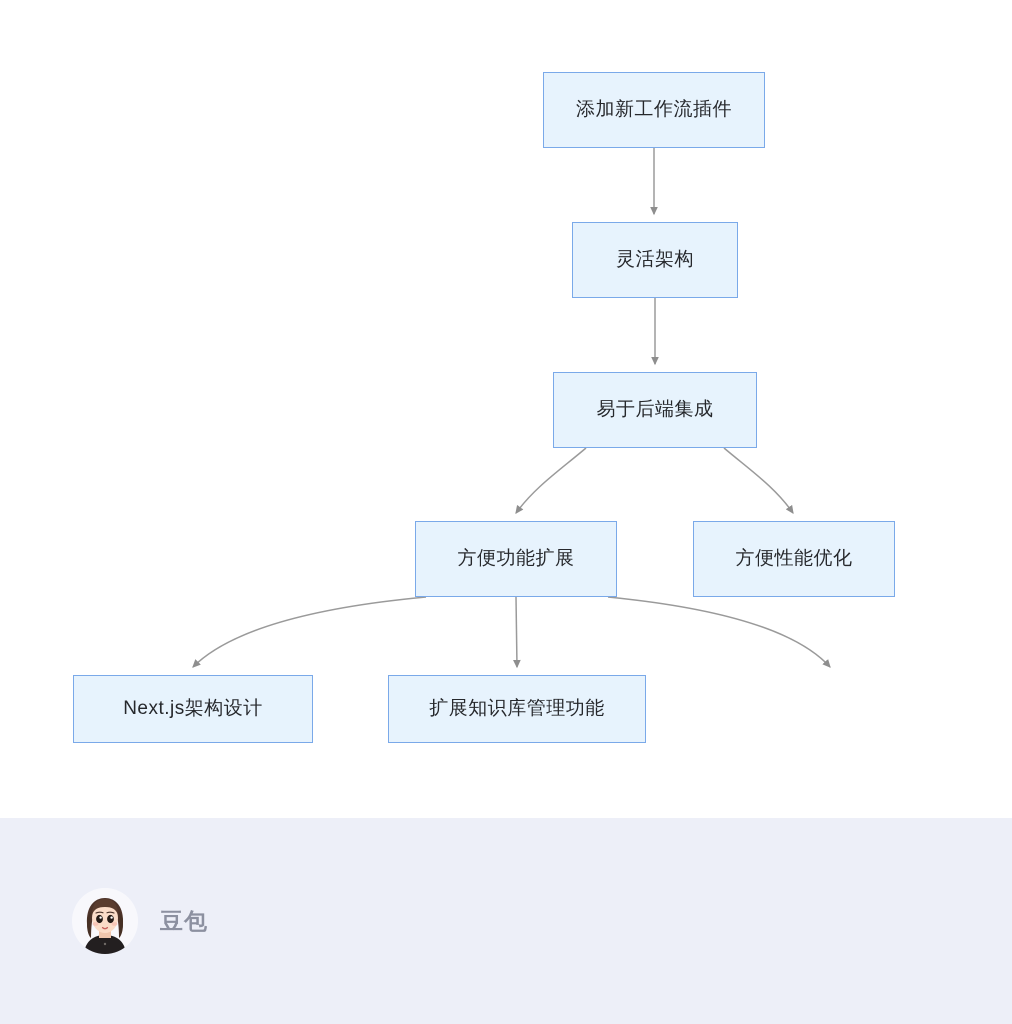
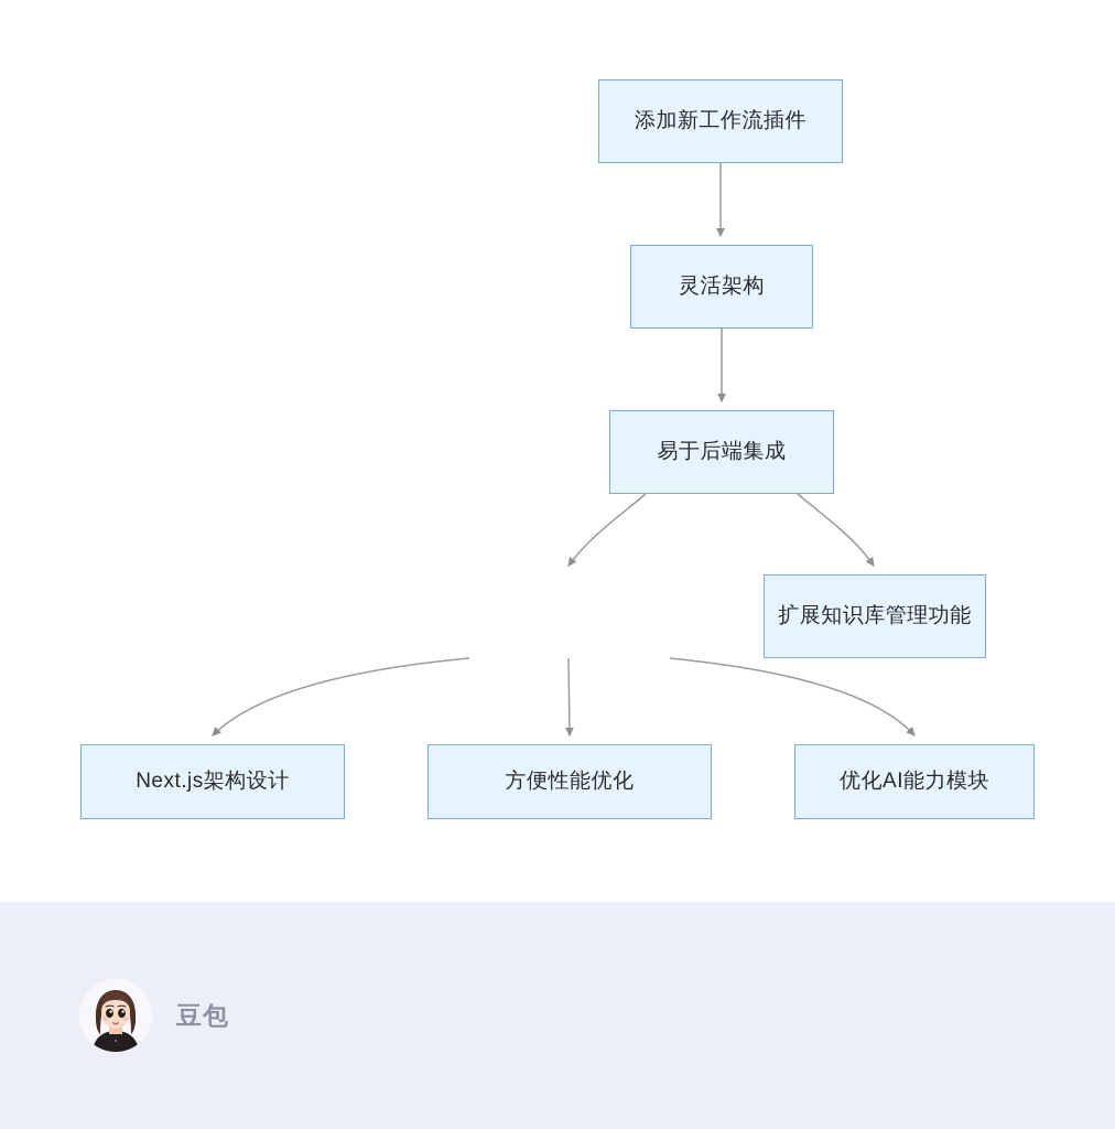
  添加新工作流插件
  灵活架构
  易于后端集成
- 方便功能扩展
- 方便性能优化
+ 扩展知识库管理功能
  Next.js架构设计
- 扩展知识库管理功能
+ 方便性能优化
+ 优化AI能力模块
  豆包
